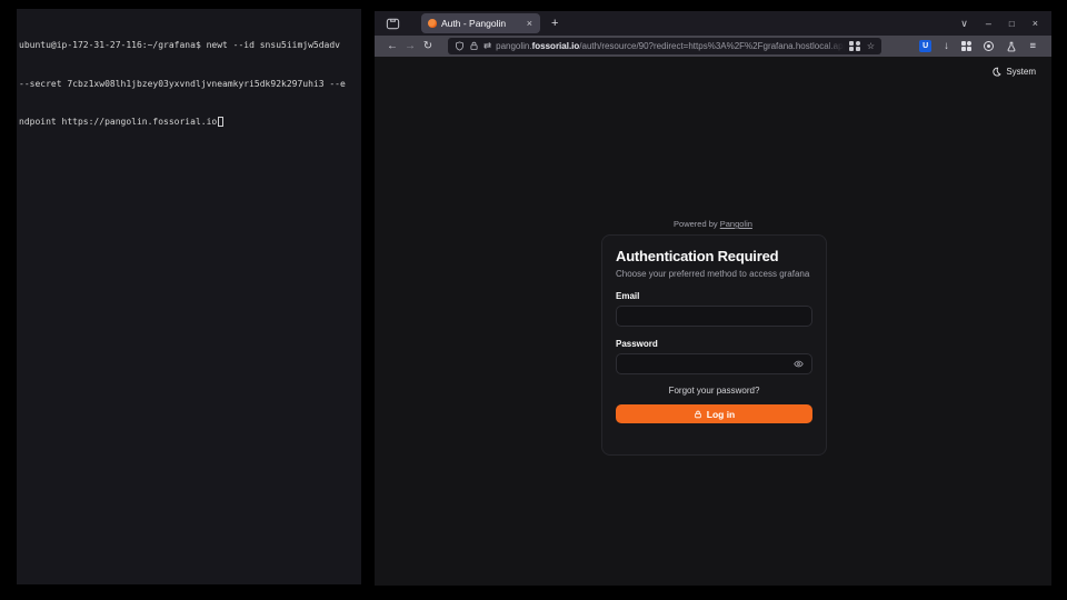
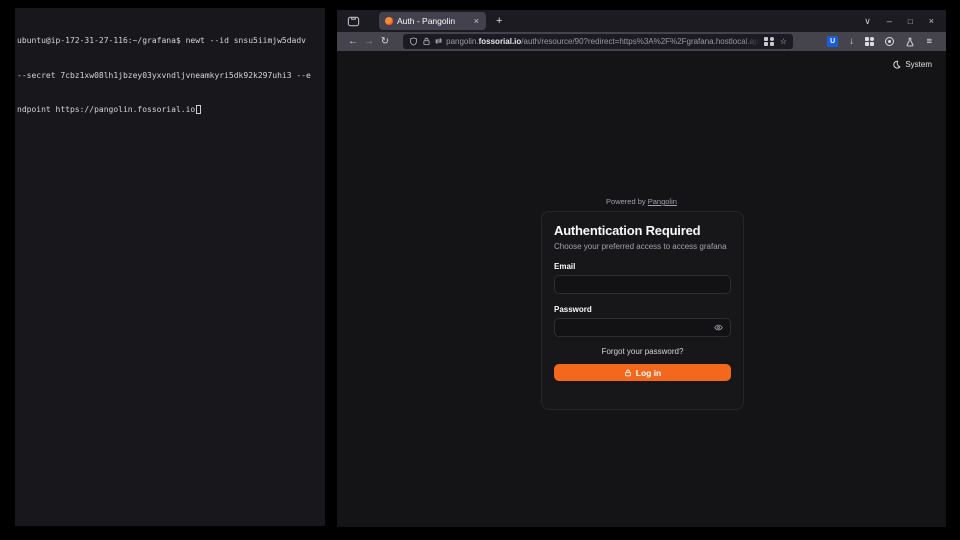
  ubuntu@ip-172-31-27-116:~/grafana$ newt --id snsu5iimjw5dadv
  --secret 7cbz1xw08lh1jbzey03yxvndljvneamkyri5dk92k297uhi3 --e
  ndpoint https://pangolin.fossorial.io
  Auth - Pangolin
  ×
  +
  ∨
  –
  □
  ×
  ←
  →
  ↻
  ⇄
  pangolin.fossorial.io/auth/resource/90?redirect=https%3A%2F%2Fgrafana.hostloc
  ☆
  ↓
  ≡
  System
  Powered by Pangolin
  Authentication Required
- Choose your preferred method to access grafana
+ Choose your preferred access to access grafana
  Email
  Password
  Forgot your password?
  Log in
